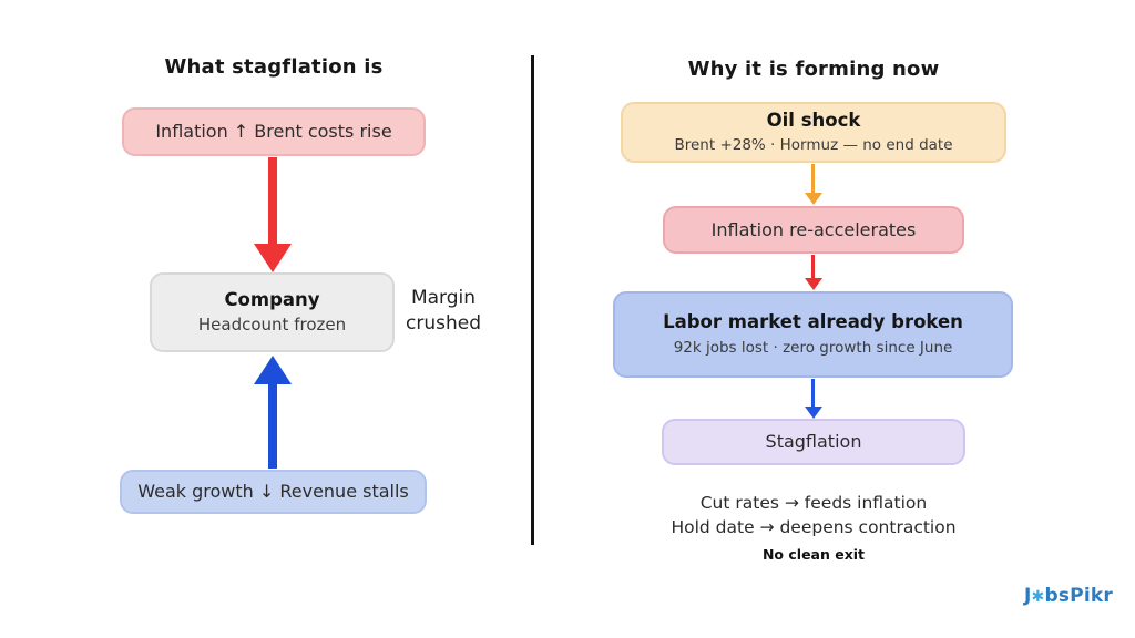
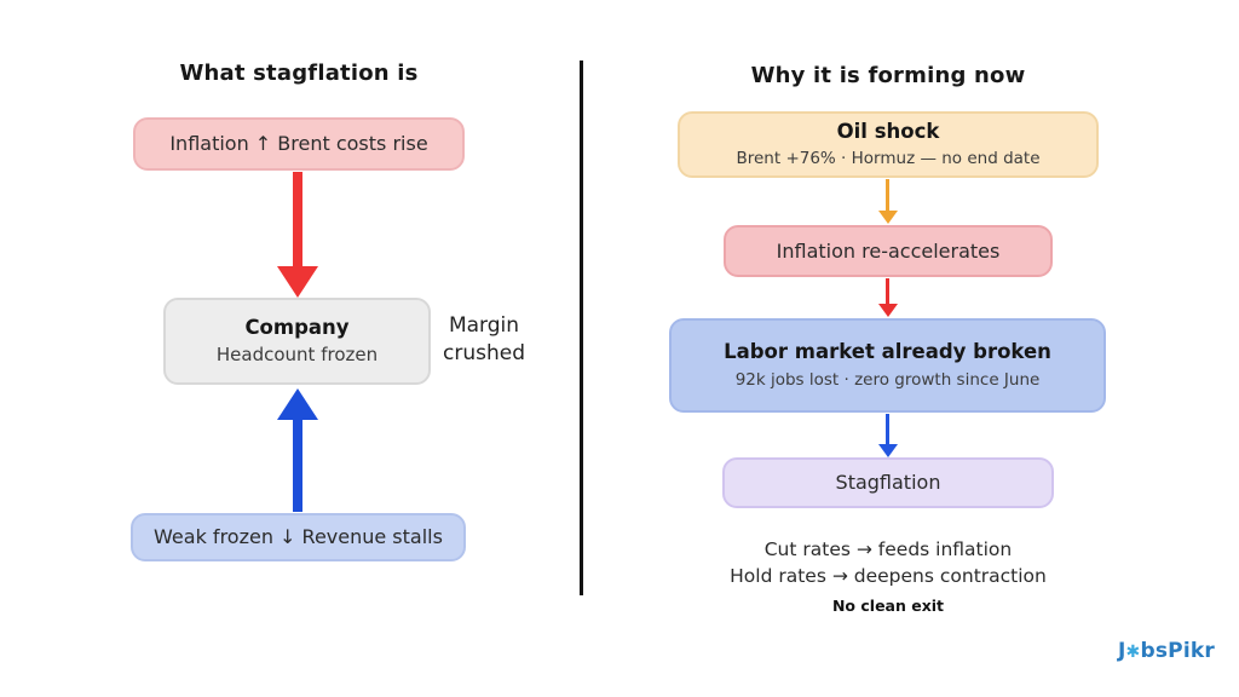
  What stagflation is
  Inflation ↑ Brent costs rise
  Company
  Headcount frozen
  Margin
  crushed
- Weak growth ↓ Revenue stalls
+ Weak frozen ↓ Revenue stalls
  Why it is forming now
  Oil shock
- Brent +28% · Hormuz — no end date
+ Brent +76% · Hormuz — no end date
  Inflation re-accelerates
  Labor market already broken
  92k jobs lost · zero growth since June
  Stagflation
  Cut rates → feeds inflation
- Hold date → deepens contraction
+ Hold rates → deepens contraction
  No clean exit
  J✱bsPikr
